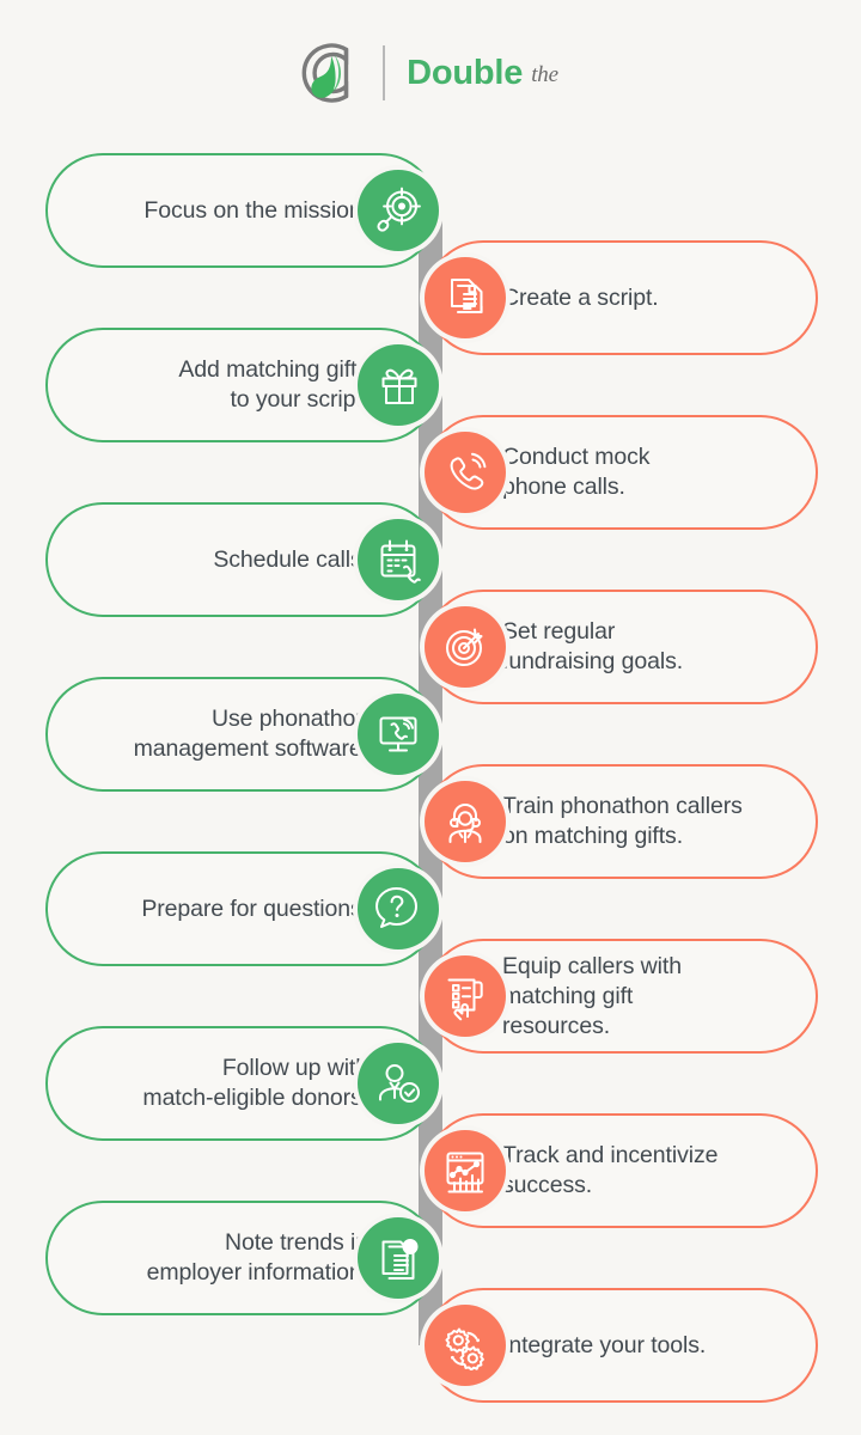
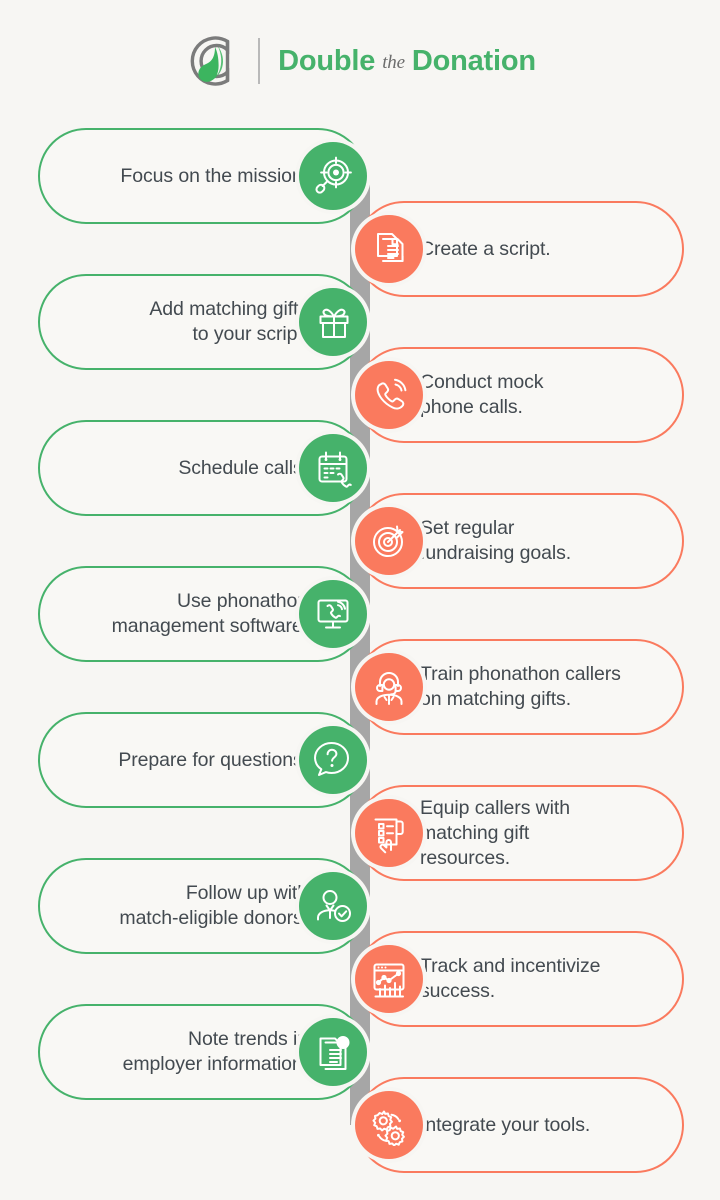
  Double
  the
+ Donation
  Focus on the missio
  reate a script.
  Add matching gift
  to your scrip
  Conduct mock
  phone calls.
  Schedule call
  Set regular
  undraising goals.
  Use phonatho
  management softwar
  Train phonathon callers
  on matching gifts.
  Prepare for question
  Equip callers with
  matching gift
  resources.
  Follow up wit
  match-eligible donor
  Track and incentivize
  uccess.
  Note trends i
  employer informatio
  ntegrate your tools.
